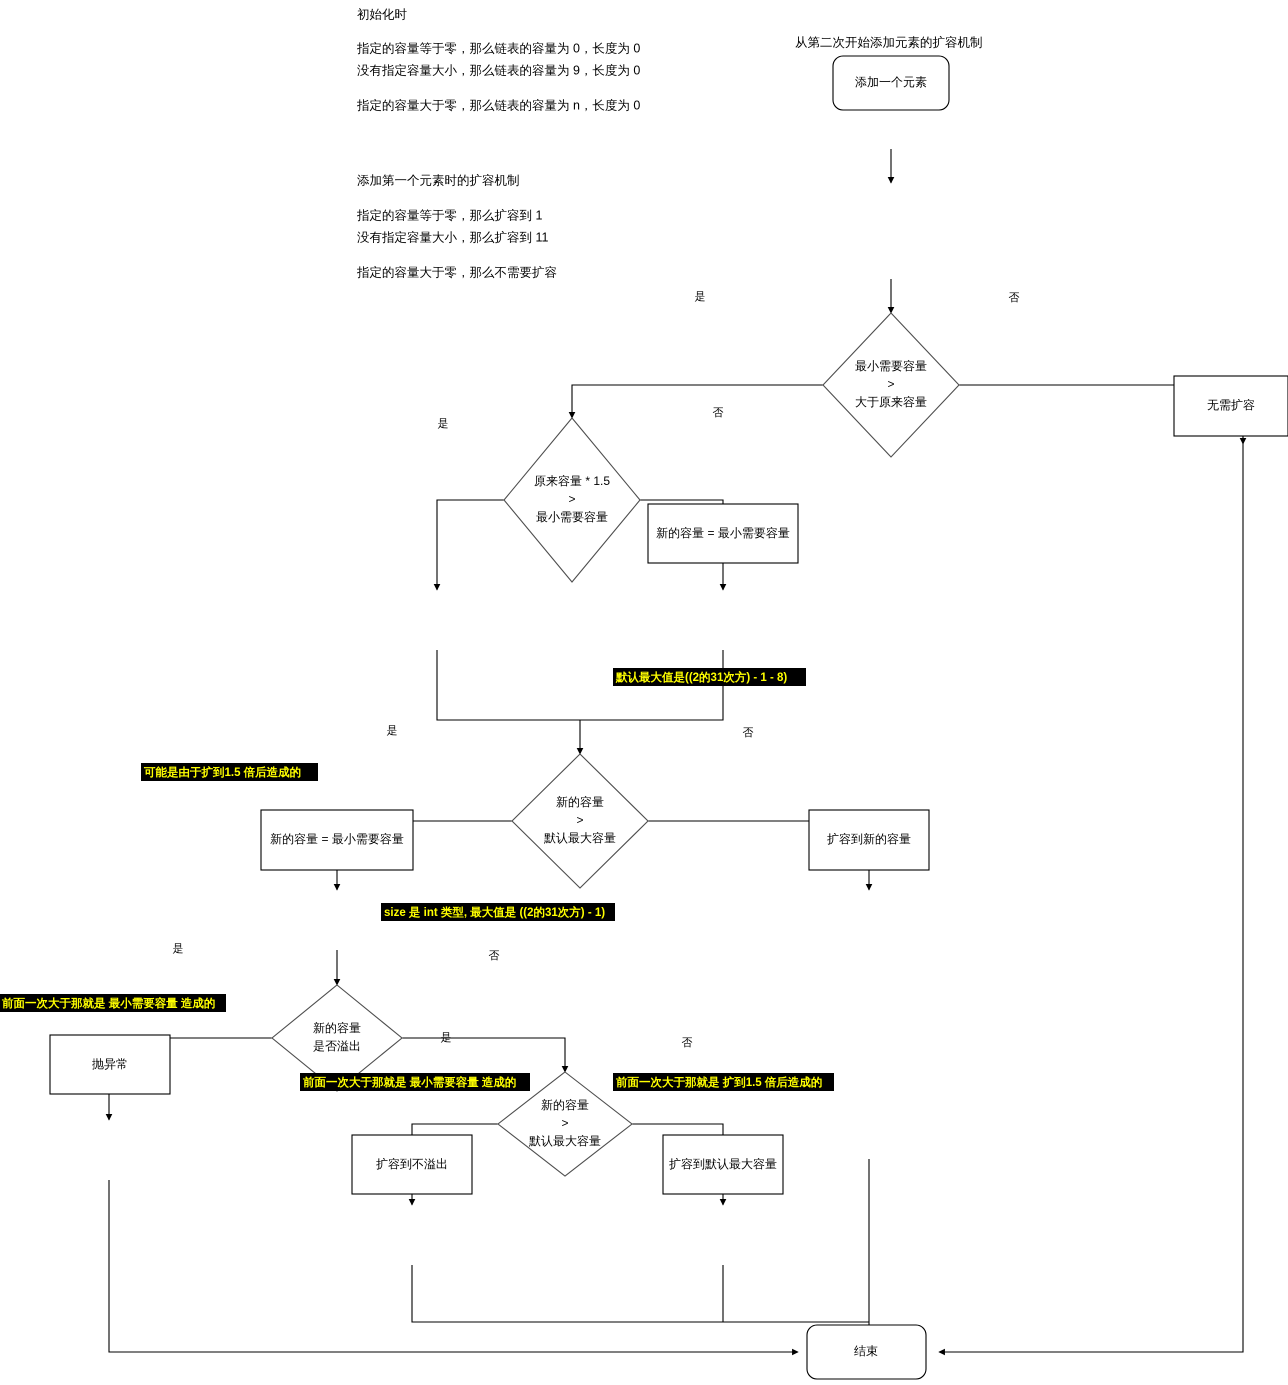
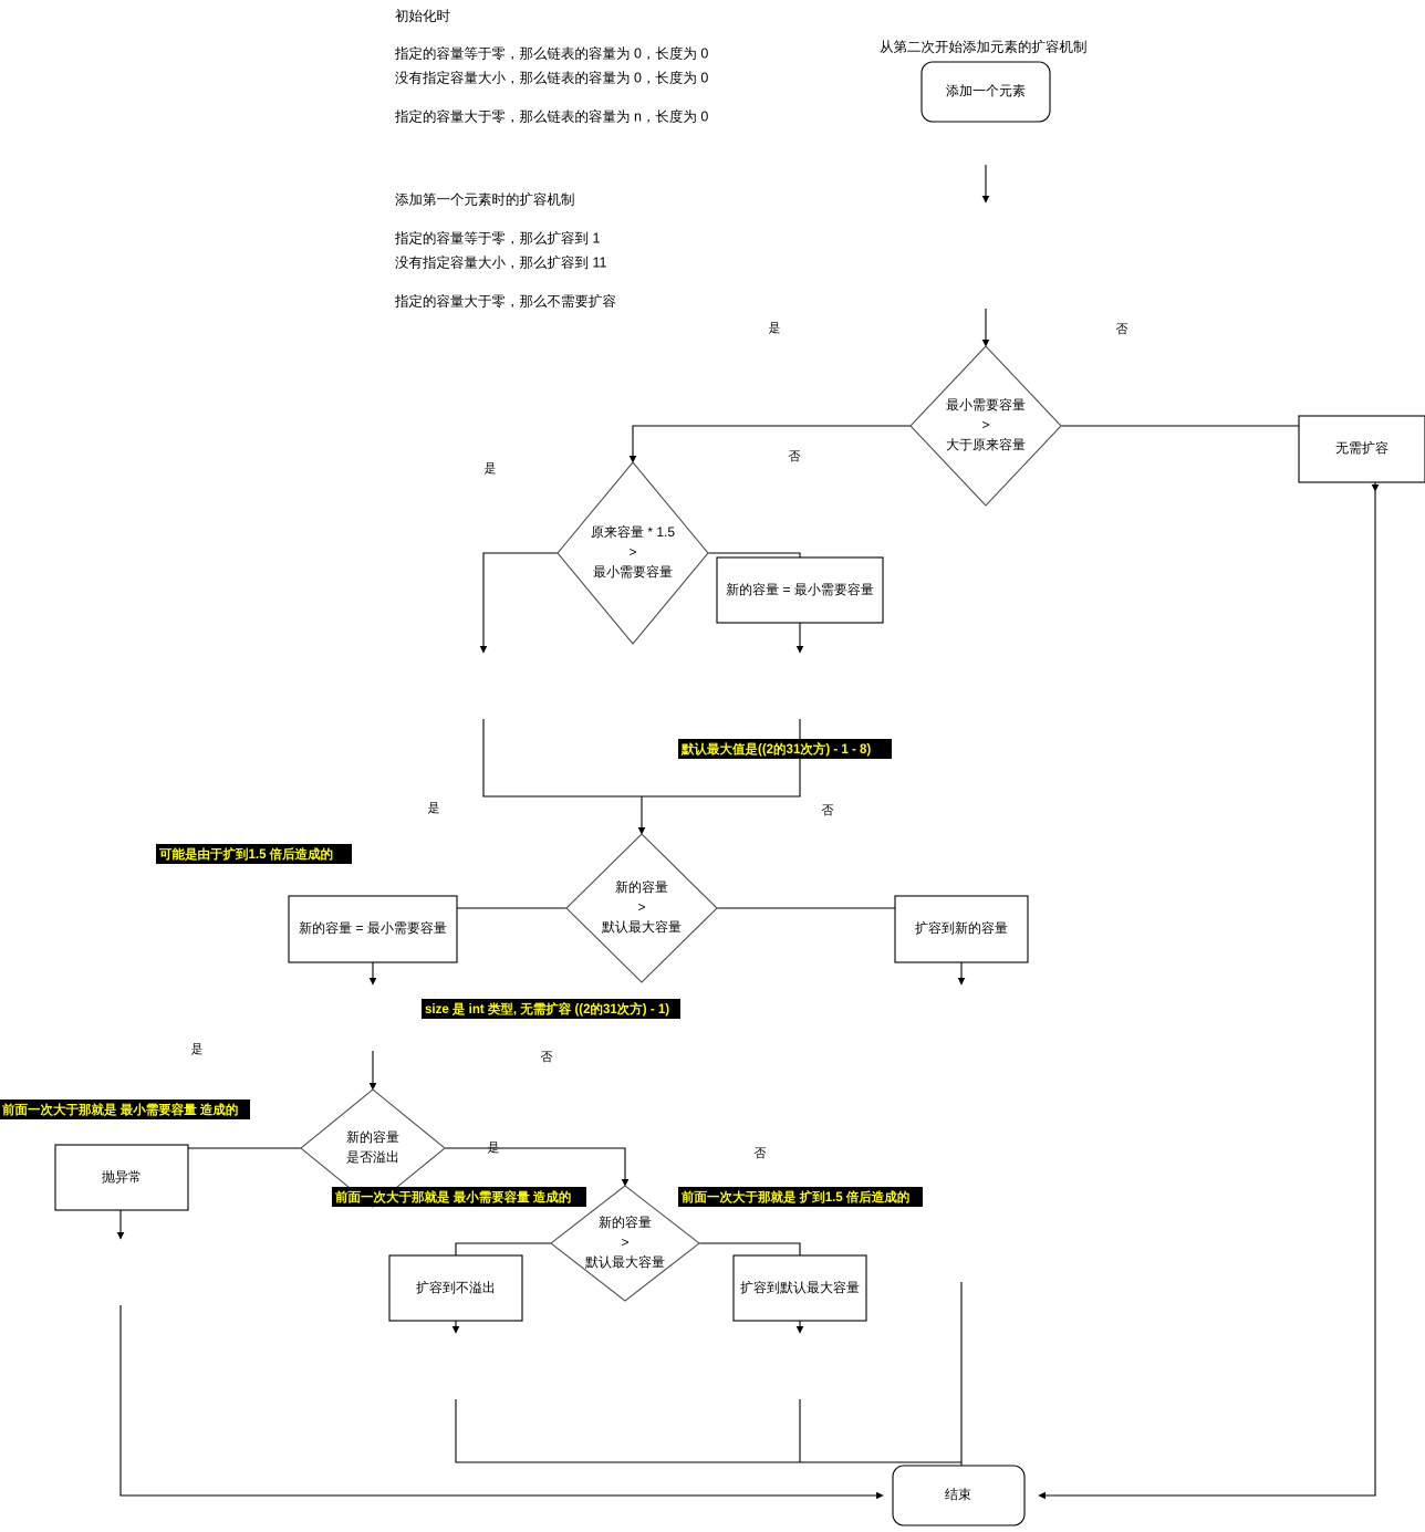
  初始化时
  指定的容量等于零，那么链表的容量为 0，长度为 0
- 没有指定容量大小，那么链表的容量为 9，长度为 0
+ 没有指定容量大小，那么链表的容量为 0，长度为 0
  指定的容量大于零，那么链表的容量为 n，长度为 0
  添加第一个元素时的扩容机制
  指定的容量等于零，那么扩容到 1
  没有指定容量大小，那么扩容到 11
  指定的容量大于零，那么不需要扩容
  从第二次开始添加元素的扩容机制
  添加一个元素
  最小需要容量
  >
  大于原来容量
  是
  否
  无需扩容
  原来容量 * 1.5
  >
  最小需要容量
  是
  否
  新的容量 = 最小需要容量
  新的容量
  >
  默认最大容量
  是
  否
  新的容量 = 最小需要容量
  扩容到新的容量
  新的容量
  是否溢出
  是
  否
  抛异常
  新的容量
  >
  默认最大容量
  是
  否
  扩容到不溢出
  扩容到默认最大容量
  结束
  默认最大值是((2的31次方) - 1 - 8)
  可能是由于扩到1.5 倍后造成的
- size 是 int 类型, 最大值是 ((2的31次方) - 1)
+ size 是 int 类型, 无需扩容 ((2的31次方) - 1)
  前面一次大于那就是 最小需要容量 造成的
  前面一次大于那就是 最小需要容量 造成的
  前面一次大于那就是 扩到1.5 倍后造成的
